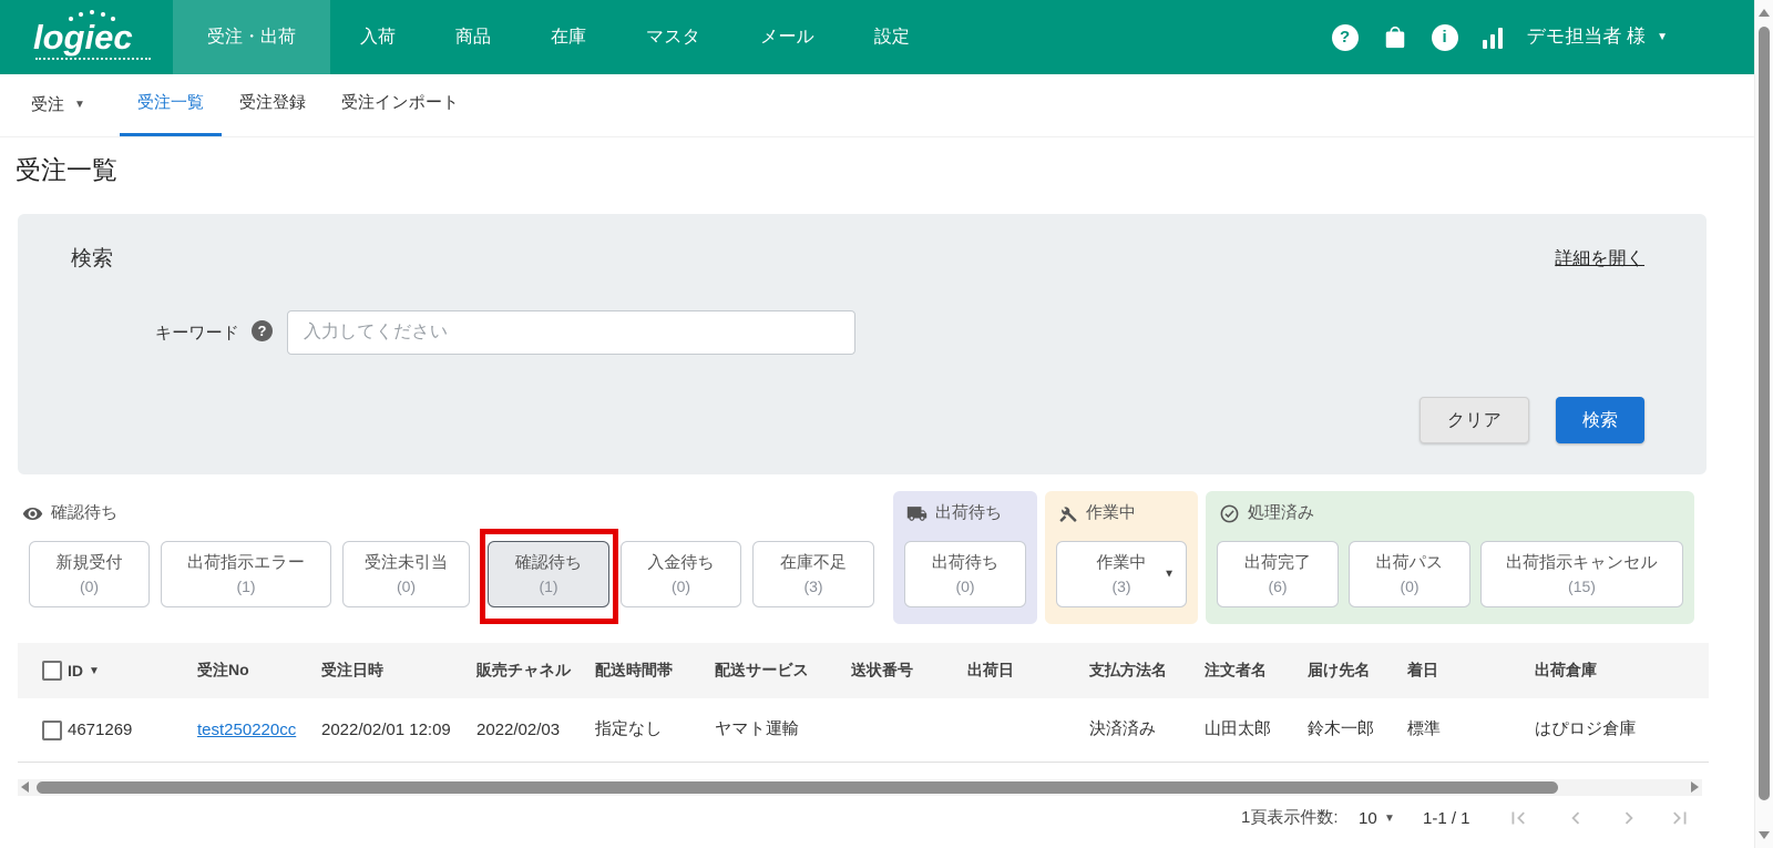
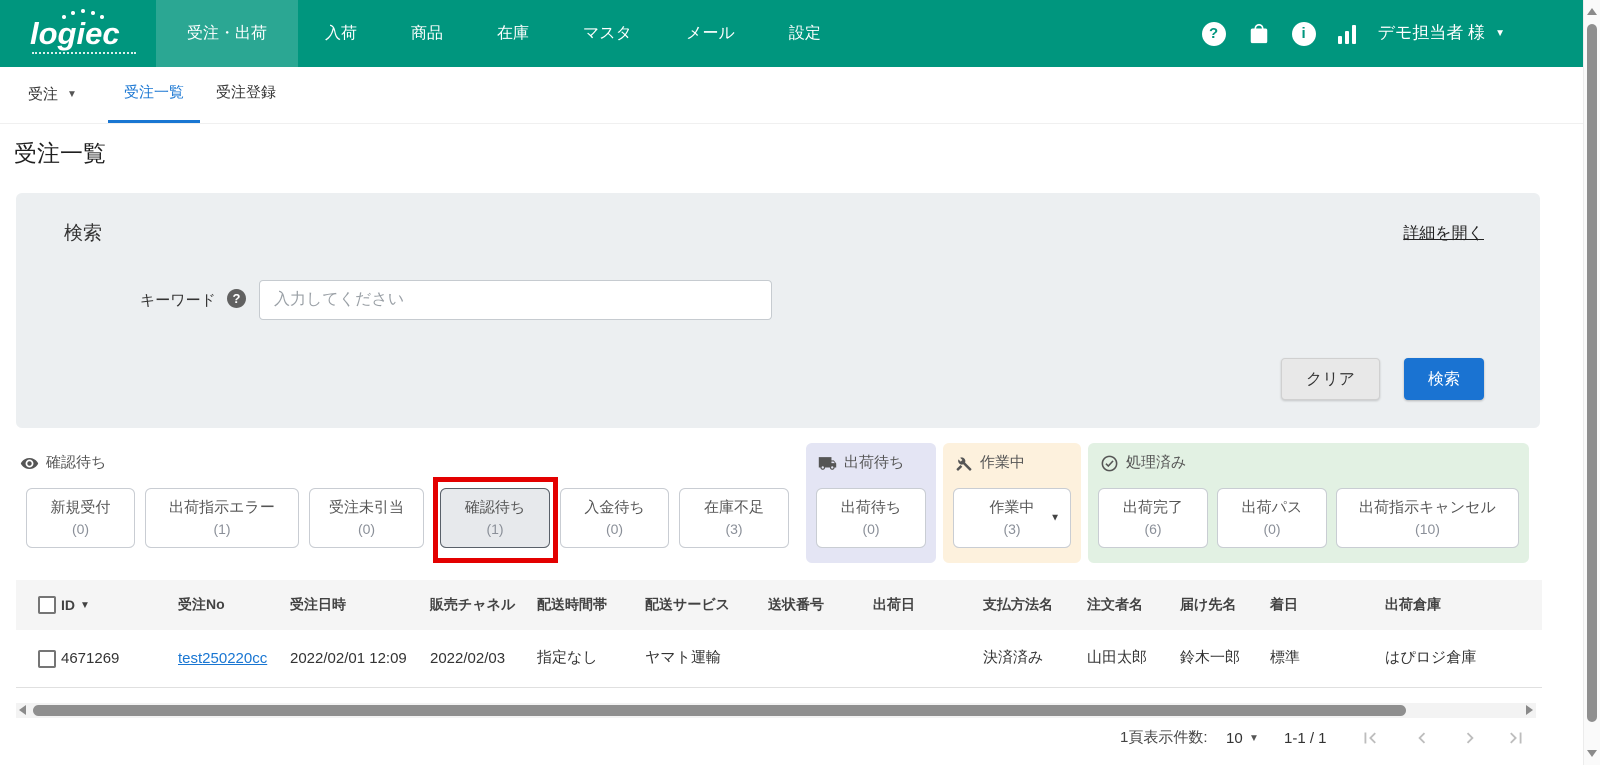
  logiec
  受注・出荷
  入荷
  商品
  在庫
  マスタ
  メール
  設定
  ?
  i
  デモ担当者 様
  ▼
  受注
  ▼
  受注一覧
  受注登録
- 受注インポート
  受注一覧
  検索
  詳細を開く
  キーワード
  ?
  入力してください
  クリア
  検索
  確認待ち
  新規受付
  (0)
  出荷指示エラー
  (1)
  受注未引当
  (0)
  確認待ち
  (1)
  入金待ち
  (0)
  在庫不足
  (3)
  出荷待ち
  出荷待ち
  (0)
  作業中
  作業中
  (3)
  ▼
  処理済み
  出荷完了
  (6)
  出荷パス
  (0)
  出荷指示キャンセル
- (15)
+ (10)
  ID
  ▼
  受注No
  受注日時
  販売チャネル
  配送時間帯
  配送サービス
  送状番号
  出荷日
  支払方法名
  注文者名
  届け先名
  着日
  出荷倉庫
  4671269
  test250220cc
  2022/02/01 12:09
  2022/02/03
  指定なし
  ヤマト運輸
  決済済み
  山田太郎
  鈴木一郎
  標準
  はぴロジ倉庫
  1頁表示件数:
  10
  ▼
  1-1 / 1
